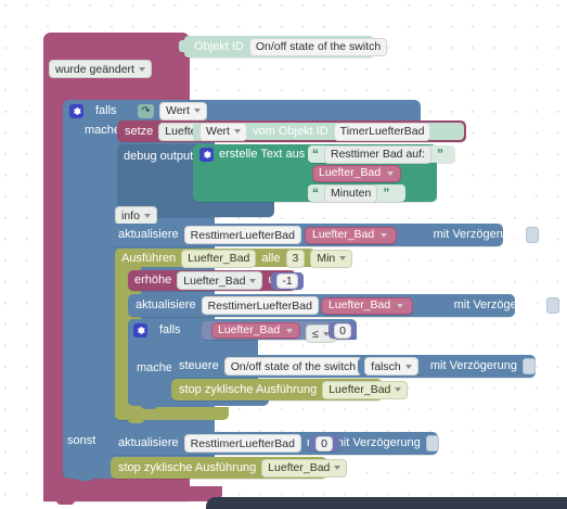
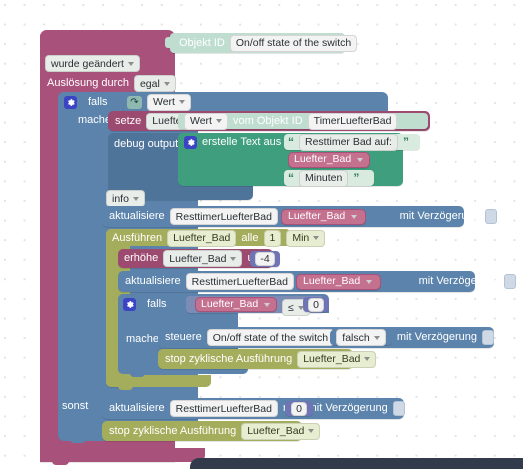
  Objekt ID
  On/off state of the switch
  wurde geändert
+ Auslösung durch
+ egal
  falls
  ↷
  Wert
  mach
  setze
  Wert
  vom Objekt ID
  TimerLuefterBad
  debug output
  erstelle Text aus
  “
  Resttimer Bad auf:
  ”
  Luefter_Bad
  “
  Minuten
  ”
  info
  aktualisiere
  ResttimerLuefterBad
  mit Verzögerung
  Luefter_Bad
  Ausführen
  Luefter_Bad
  alle
- 3
+ 1
  Min
  erhöhe
  Luefter_Bad
- -1
+ -4
  aktualisiere
  ResttimerLuefterBad
  mit Verzögerung
  Luefter_Bad
  falls
  Luefter_Bad
  ≤
  0
  mache
  steuere
  On/off state of the switch
  mit Verzögerung
  falsch
  stop zyklische Ausführung
  Luefter_Bad
  sonst
  aktualisiere
  ResttimerLuefterBad
  it Verzögerung
  0
  stop zyklische Ausführung
  Luefter_Bad
